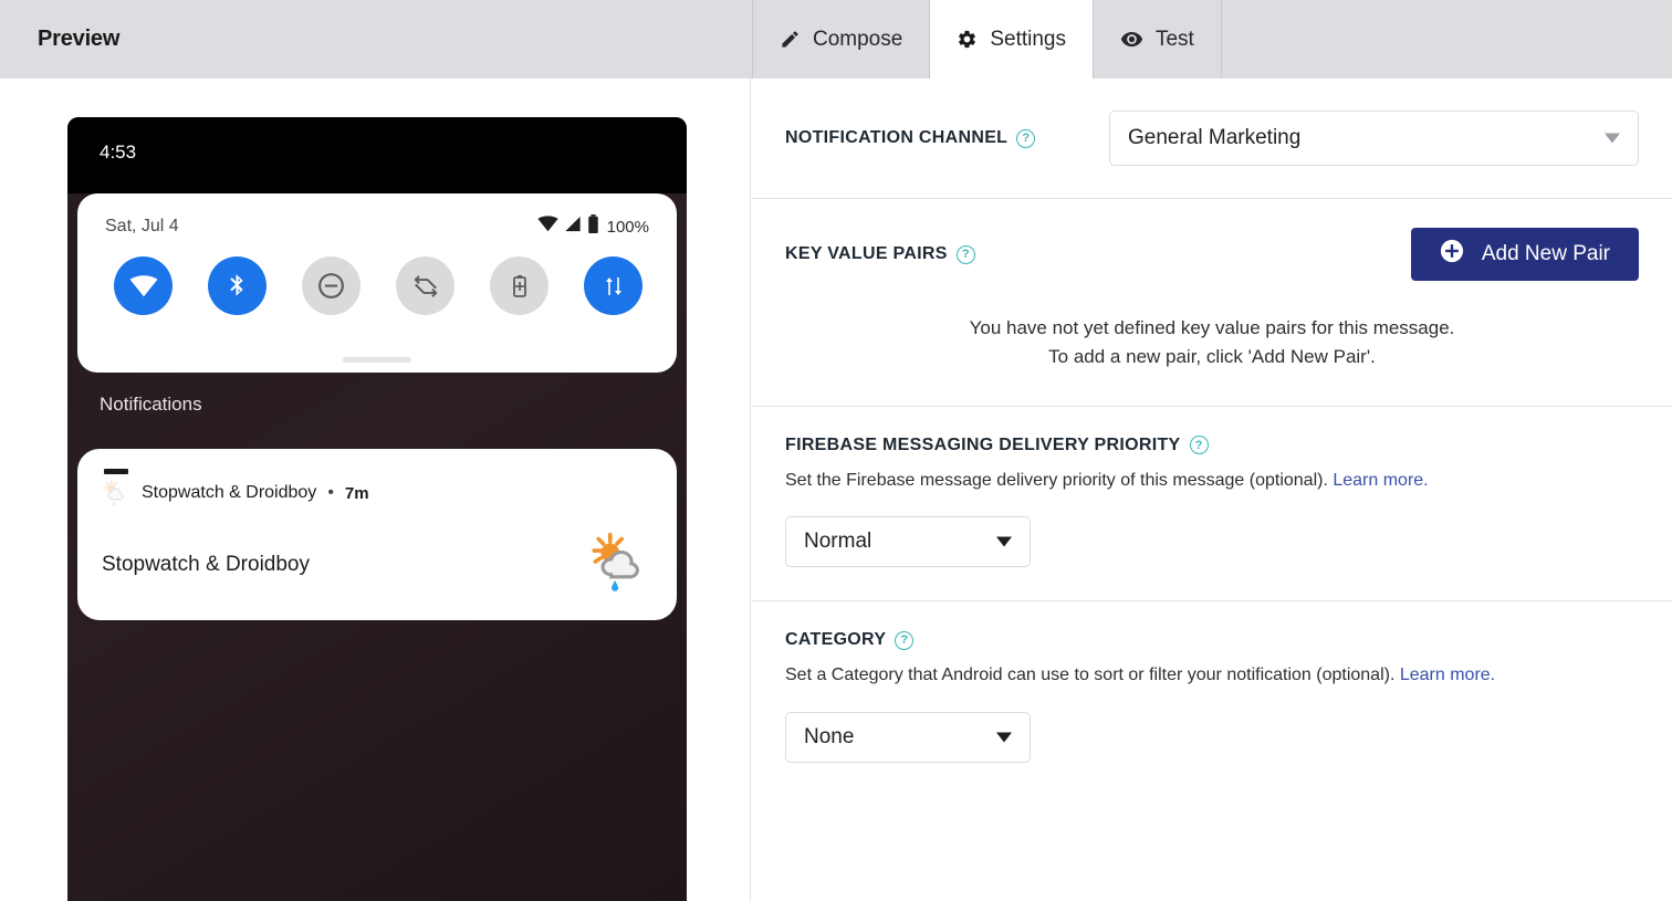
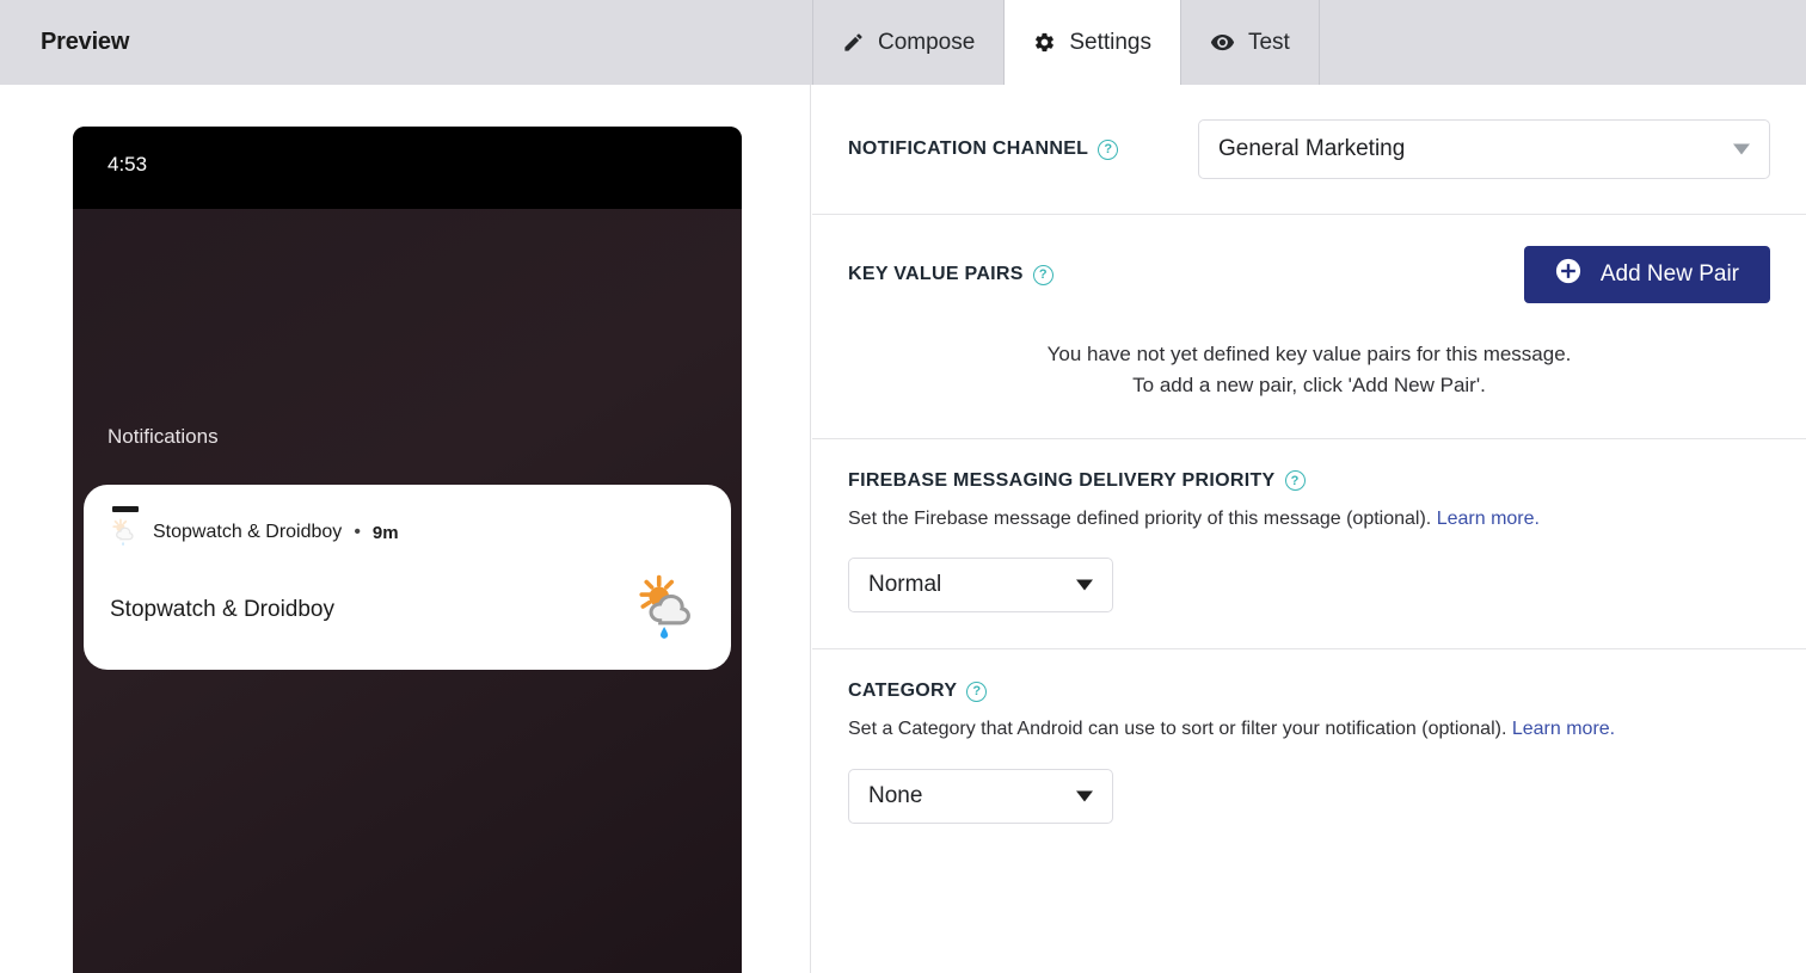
  Preview
  Compose
  Settings
  Test
  4:53
- Sat, Jul 4
- 100%
  Notifications
  Stopwatch & Droidboy
  •
- 7m
+ 9m
  Stopwatch & Droidboy
  NOTIFICATION CHANNEL
  ?
  General Marketing
  KEY VALUE PAIRS
  ?
  Add New Pair
  You have not yet defined key value pairs for this message.
  To add a new pair, click 'Add New Pair'.
  FIREBASE MESSAGING DELIVERY PRIORITY
  ?
- Set the Firebase message delivery priority of this message (optional). Learn more.
+ Set the Firebase message defined priority of this message (optional). Learn more.
  Normal
  CATEGORY
  ?
  Set a Category that Android can use to sort or filter your notification (optional). Learn more.
  None
